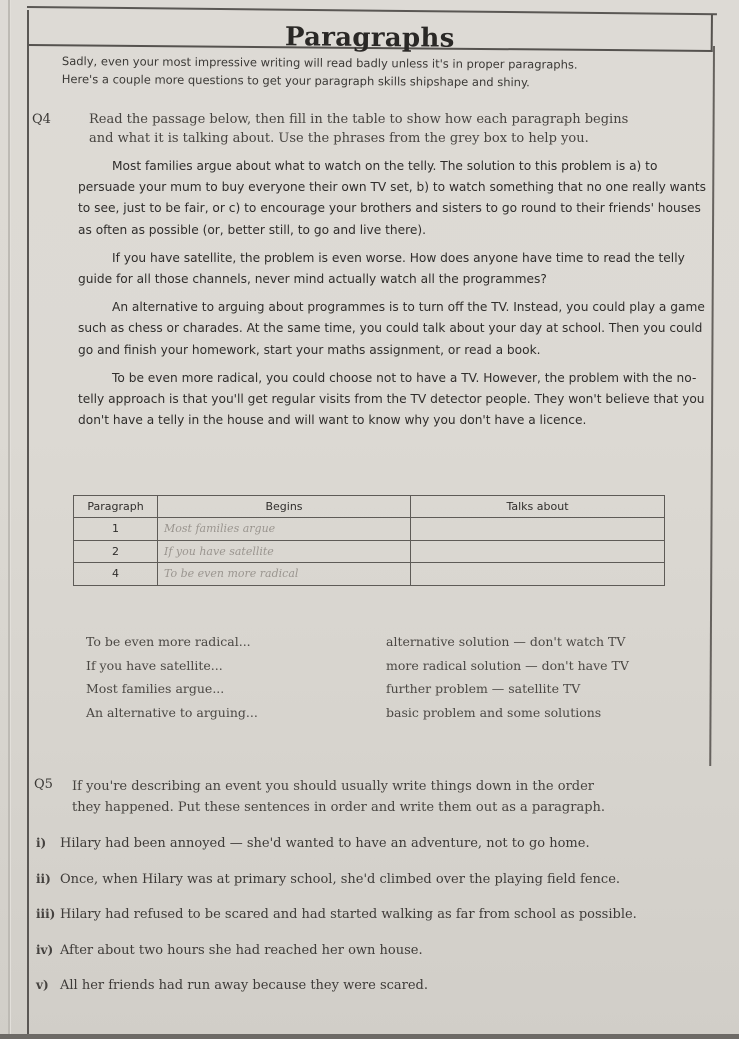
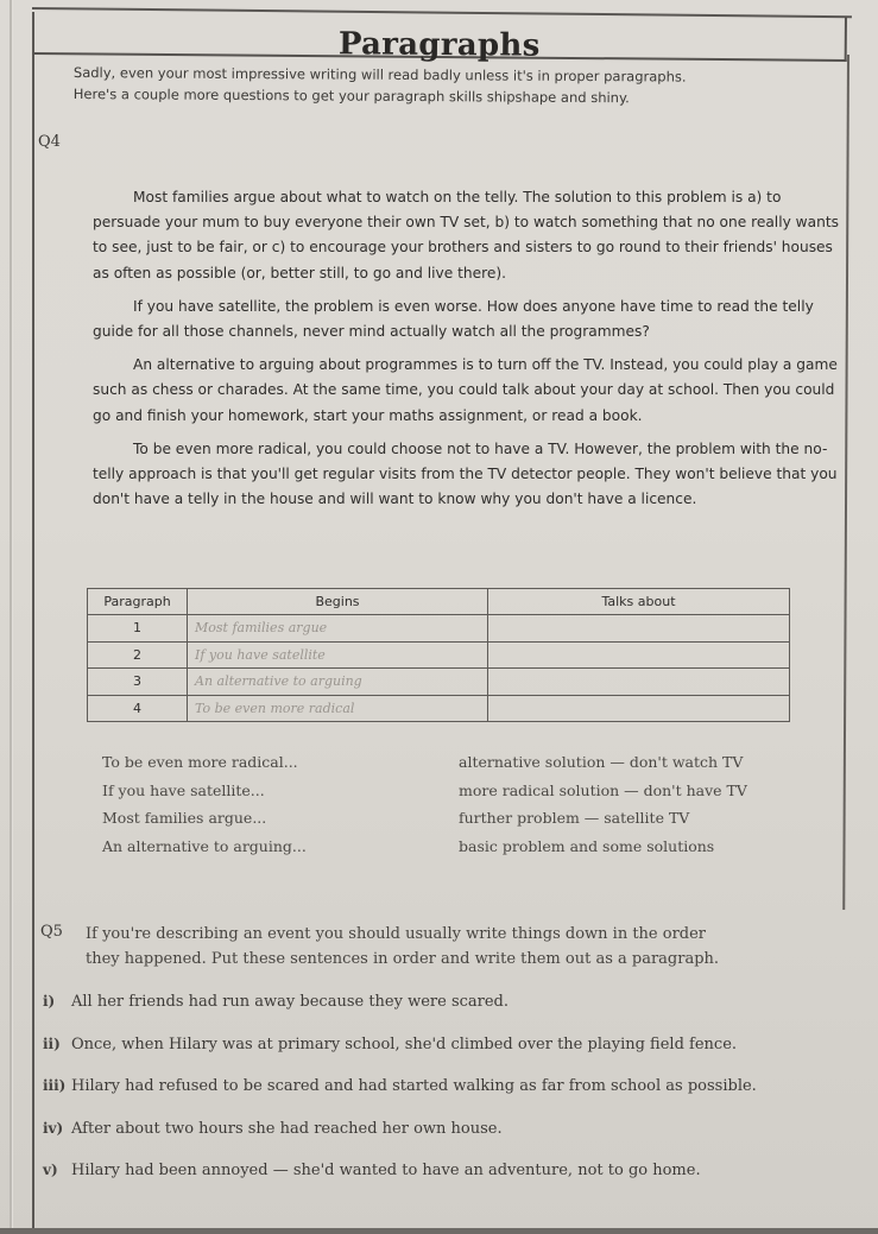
  Paragraphs
  Sadly, even your most impressive writing will read badly unless it's in proper paragraphs.
  Here's a couple more questions to get your paragraph skills shipshape and shiny.
  Q4
- Read the passage below, then fill in the table to show how each paragraph begins
- and what it is talking about. Use the phrases from the grey box to help you.
  Most families argue about what to watch on the telly. The solution to this problem is a) to persuade your mum to buy everyone their own TV set, b) to watch something that no one really wants to see, just to be fair, or c) to encourage your brothers and sisters to go round to their friends' houses as often as possible (or, better still, to go and live there).
  If you have satellite, the problem is even worse. How does anyone have time to read the telly guide for all those channels, never mind actually watch all the programmes?
  An alternative to arguing about programmes is to turn off the TV. Instead, you could play a game such as chess or charades. At the same time, you could talk about your day at school. Then you could go and finish your homework, start your maths assignment, or read a book.
  To be even more radical, you could choose not to have a TV. However, the problem with the no-telly approach is that you'll get regular visits from the TV detector people. They won't believe that you don't have a telly in the house and will want to know why you don't have a licence.
  Paragraph	Begins	Talks about
  1	Most families argue
  2	If you have satellite
+ 3	An alternative to arguing
  4	To be even more radical
  To be even more radical...
  alternative solution — don't watch TV
  If you have satellite...
  more radical solution — don't have TV
  Most families argue...
  further problem — satellite TV
  An alternative to arguing...
  basic problem and some solutions
  Q5
  If you're describing an event you should usually write things down in the order
  they happened. Put these sentences in order and write them out as a paragraph.
  i)
- Hilary had been annoyed — she'd wanted to have an adventure, not to go home.
+ All her friends had run away because they were scared.
  ii)
  Once, when Hilary was at primary school, she'd climbed over the playing field fence.
  iii)
  Hilary had refused to be scared and had started walking as far from school as possible.
  iv)
  After about two hours she had reached her own house.
  v)
- All her friends had run away because they were scared.
+ Hilary had been annoyed — she'd wanted to have an adventure, not to go home.
